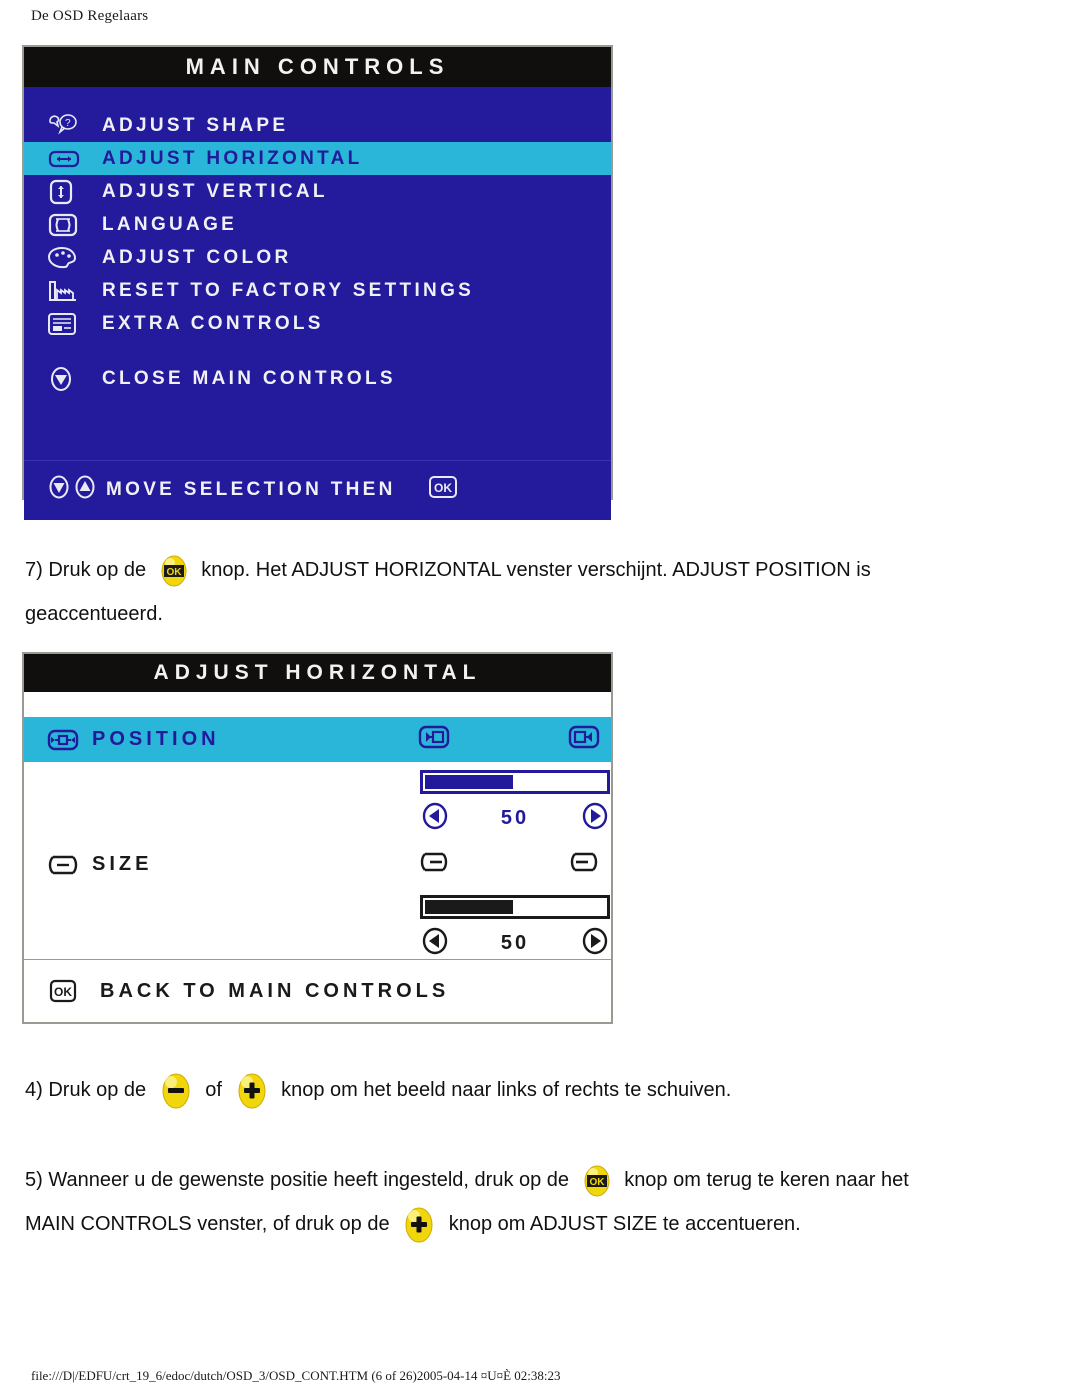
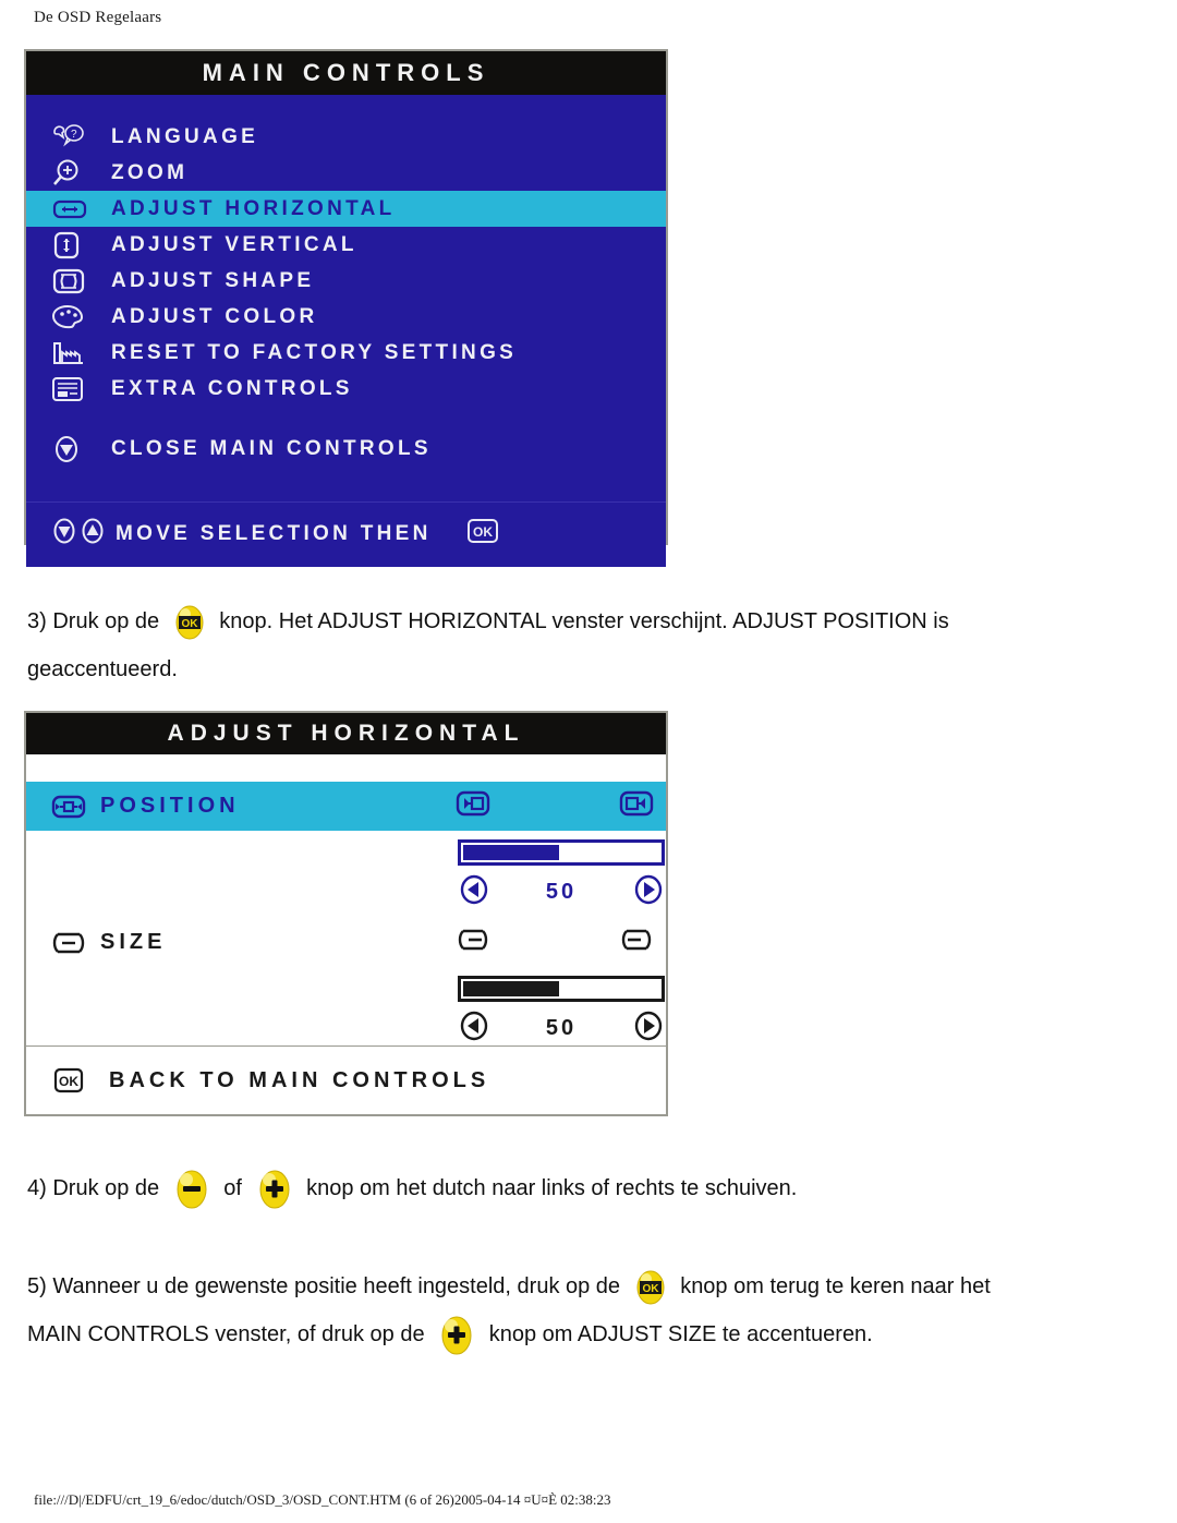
  De OSD Regelaars
  MAIN CONTROLS
  ?
- ADJUST SHAPE
+ LANGUAGE
+ ZOOM
  ADJUST HORIZONTAL
  ADJUST VERTICAL
- LANGUAGE
+ ADJUST SHAPE
  ADJUST COLOR
  RESET TO FACTORY SETTINGS
  EXTRA CONTROLS
  CLOSE MAIN CONTROLS
  MOVE SELECTION THEN
  OK
- 7) Druk op de
+ 3) Druk op de
  OK
  knop. Het ADJUST HORIZONTAL venster verschijnt. ADJUST POSITION is
  geaccentueerd.
  ADJUST HORIZONTAL
  POSITION
  50
  SIZE
  50
  OK
  BACK TO MAIN CONTROLS
- 4) Druk op de of knop om het beeld naar links of rechts te schuiven.
+ 4) Druk op de of knop om het dutch naar links of rechts te schuiven.
  5) Wanneer u de gewenste positie heeft ingesteld, druk op de
  OK
  knop om terug te keren naar het
  MAIN CONTROLS venster, of druk op de knop om ADJUST SIZE te accentueren.
  file:///D|/EDFU/crt_19_6/edoc/dutch/OSD_3/OSD_CONT.HTM (6 of 26)2005-04-14 ¤U¤È 02:38:23
